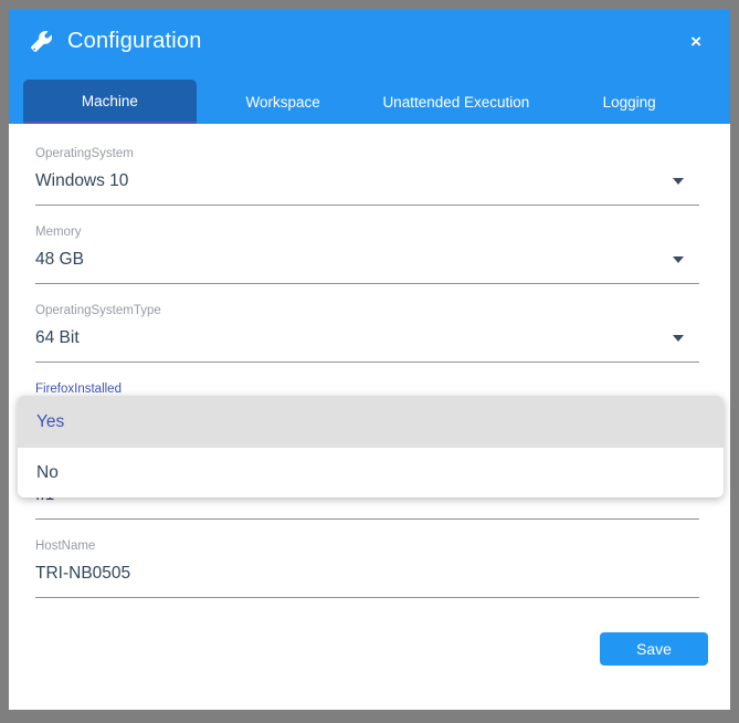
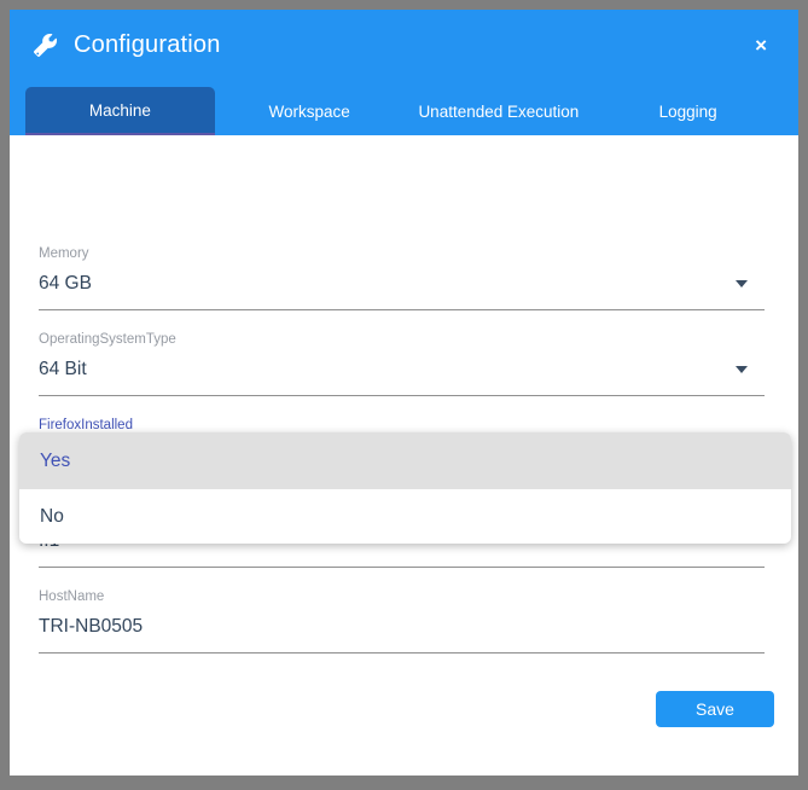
  Configuration
  ×
  Machine
  Workspace
  Unattended Execution
  Logging
- OperatingSystem
- Windows 10
  Memory
- 48 GB
+ 64 GB
  OperatingSystemType
  64 Bit
  FirefoxInstalled
  HostName
  TRI-NB0505
  Yes
  No
  Save
